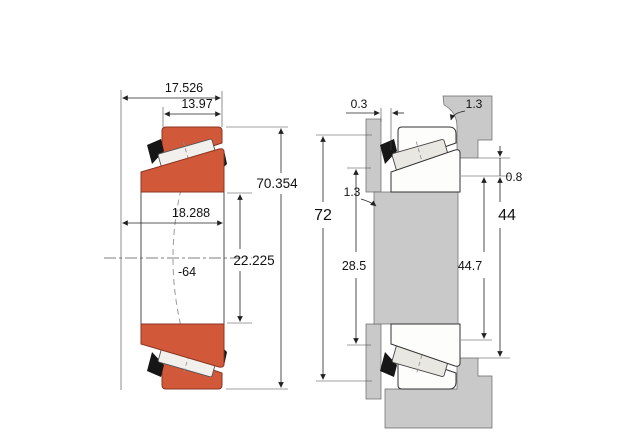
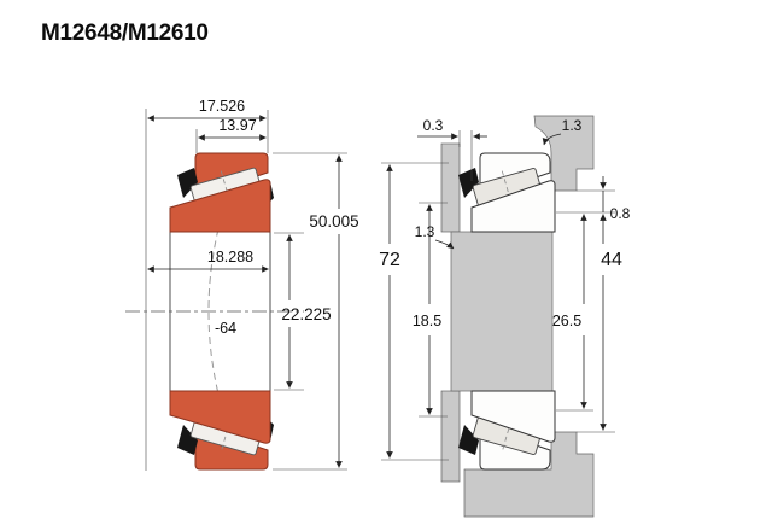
+ M12648/M12610
  17.526
  13.97
  18.288
- 70.354
+ 50.005
  22.225
  -64
  0.3
  1.3
  1.3
  72
- 28.5
+ 18.5
- 44.7
+ 26.5
  0.8
  44
